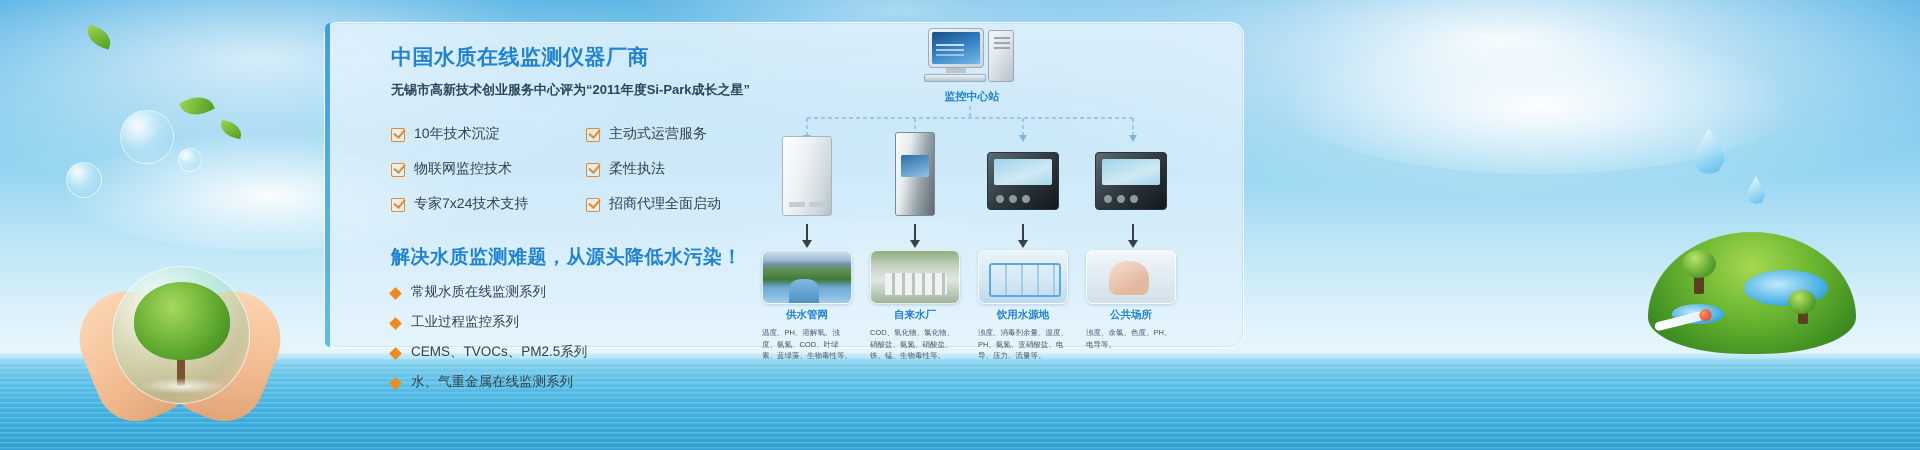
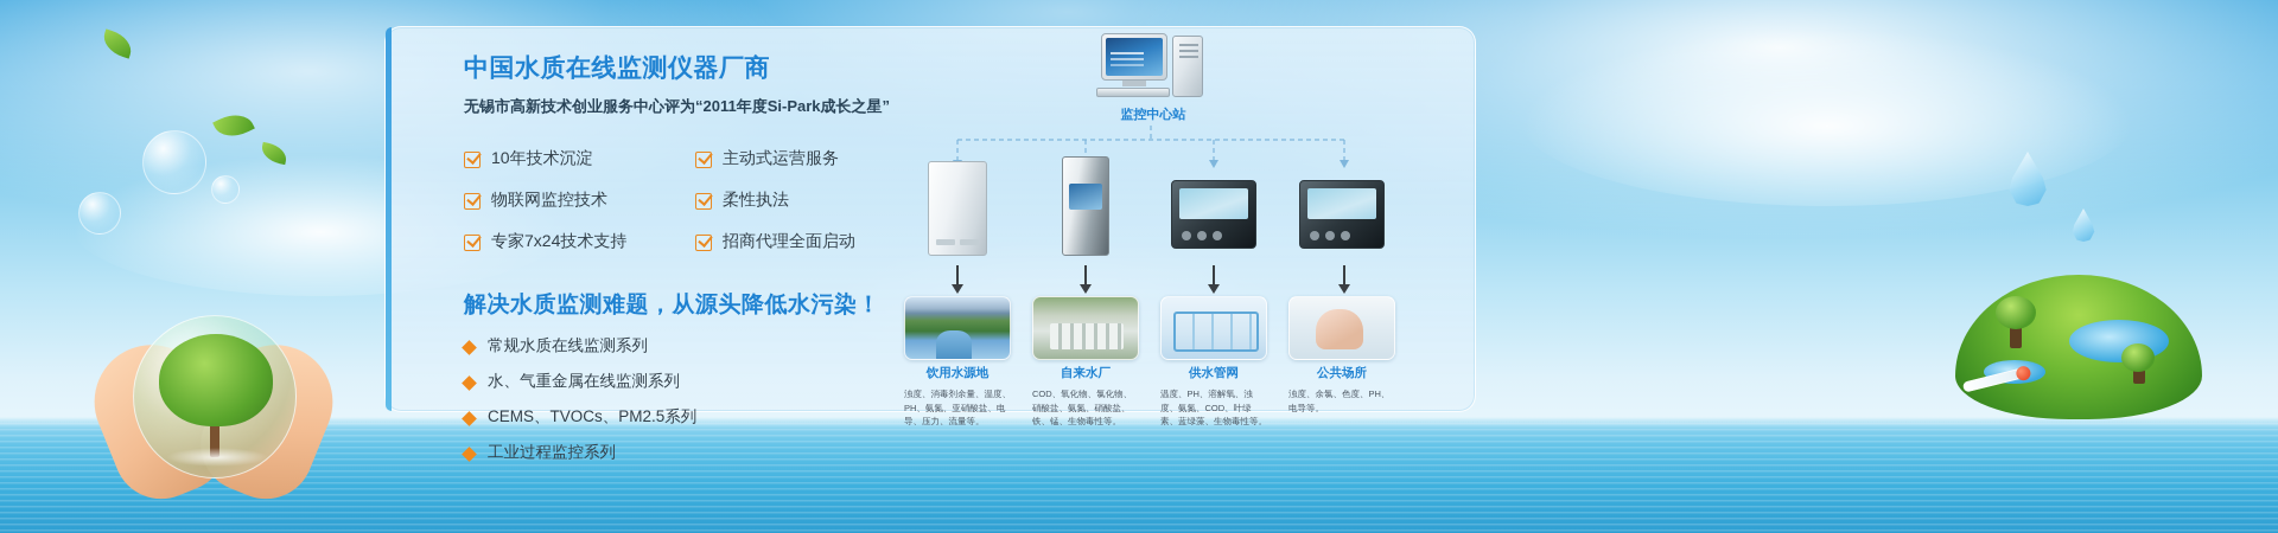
  中国水质在线监测仪器厂商
  无锡市高新技术创业服务中心评为“2011年度Si-Park成长之星”
  10年技术沉淀
  主动式运营服务
  物联网监控技术
  柔性执法
  专家7x24技术支持
  招商代理全面启动
  解决水质监测难题，从源头降低水污染！
  常规水质在线监测系列
- 工业过程监控系列
+ 水、气重金属在线监测系列
  CEMS、TVOCs、PM2.5系列
- 水、气重金属在线监测系列
+ 工业过程监控系列
  监控中心站
- 供水管网
+ 饮用水源地
- 温度、PH、溶解氧、浊度、氨氮、COD、叶绿素、蓝绿藻、生物毒性等。
+ 浊度、消毒剂余量、温度、PH、氨氮、亚硝酸盐、电导、压力、流量等。
  自来水厂
  COD、氧化物、氯化物、硝酸盐、氨氮、硝酸盐、铁、锰、生物毒性等。
- 饮用水源地
+ 供水管网
- 浊度、消毒剂余量、温度、PH、氨氮、亚硝酸盐、电导、压力、流量等。
+ 温度、PH、溶解氧、浊度、氨氮、COD、叶绿素、蓝绿藻、生物毒性等。
  公共场所
  浊度、余氯、色度、PH、电导等。
